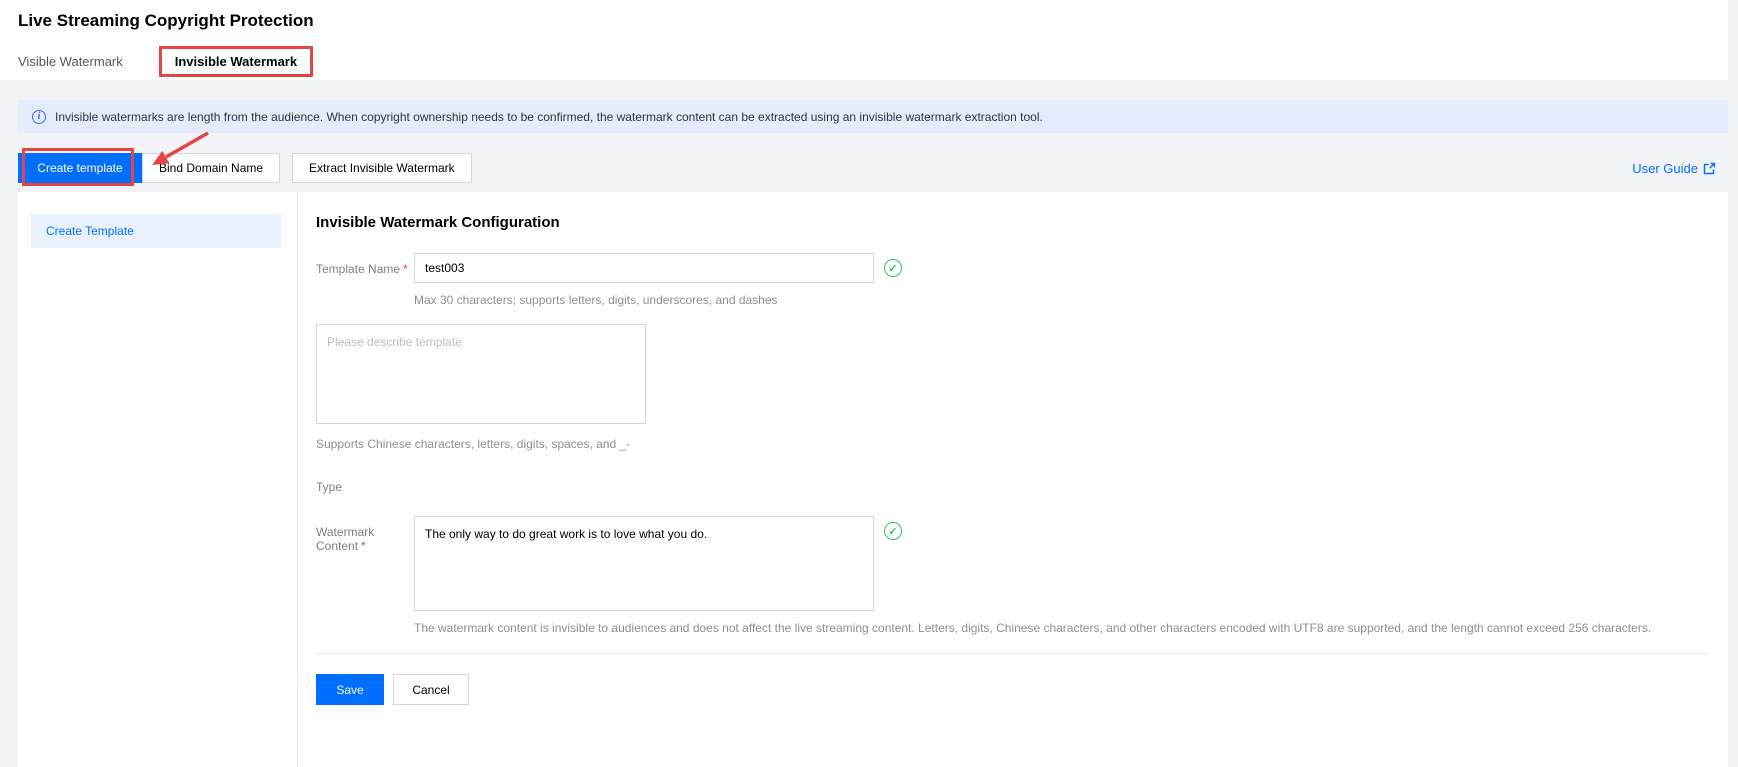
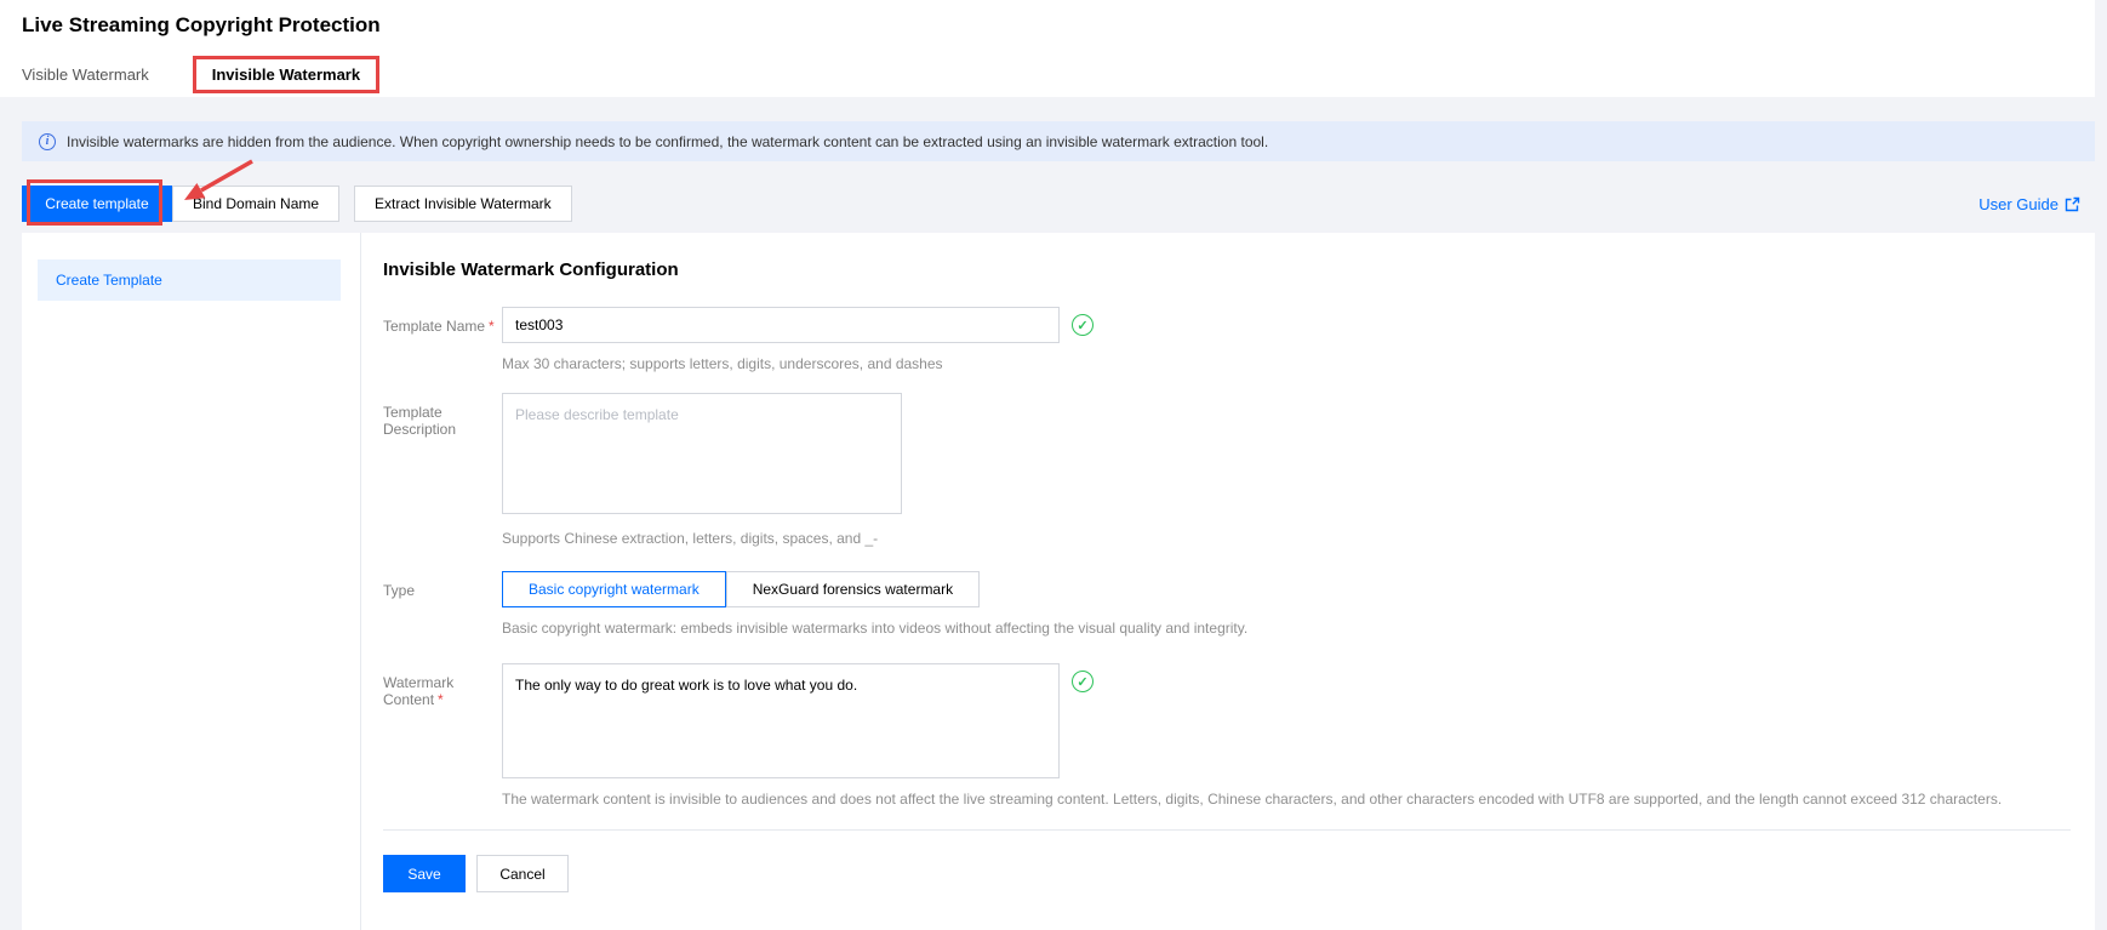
  Live Streaming Copyright Protection
  Visible Watermark
  Invisible Watermark
  i
- Invisible watermarks are length from the audience. When copyright ownership needs to be confirmed, the watermark content can be extracted using an invisible watermark extraction tool.
+ Invisible watermarks are hidden from the audience. When copyright ownership needs to be confirmed, the watermark content can be extracted using an invisible watermark extraction tool.
  Create template
  Bind Domain Name
  Extract Invisible Watermark
  User Guide
  Create Template
  Invisible Watermark Configuration
  Template Name *
  test003
  ✓
  Max 30 characters; supports letters, digits, underscores, and dashes
+ Template Description
  Please describe template
- Supports Chinese characters, letters, digits, spaces, and _-
+ Supports Chinese extraction, letters, digits, spaces, and _-
  Type
+ Basic copyright watermark
+ NexGuard forensics watermark
+ Basic copyright watermark: embeds invisible watermarks into videos without affecting the visual quality and integrity.
  Watermark Content *
  The only way to do great work is to love what you do.
  ✓
- The watermark content is invisible to audiences and does not affect the live streaming content. Letters, digits, Chinese characters, and other characters encoded with UTF8 are supported, and the length cannot exceed 256 characters.
+ The watermark content is invisible to audiences and does not affect the live streaming content. Letters, digits, Chinese characters, and other characters encoded with UTF8 are supported, and the length cannot exceed 312 characters.
  Save
  Cancel
